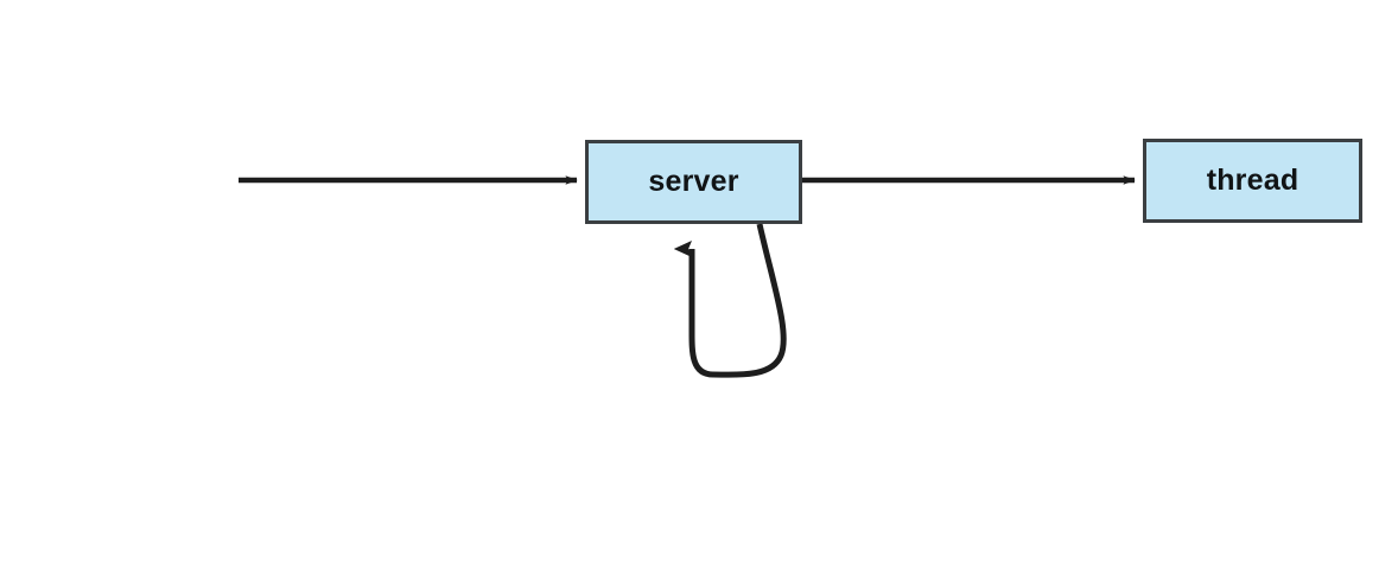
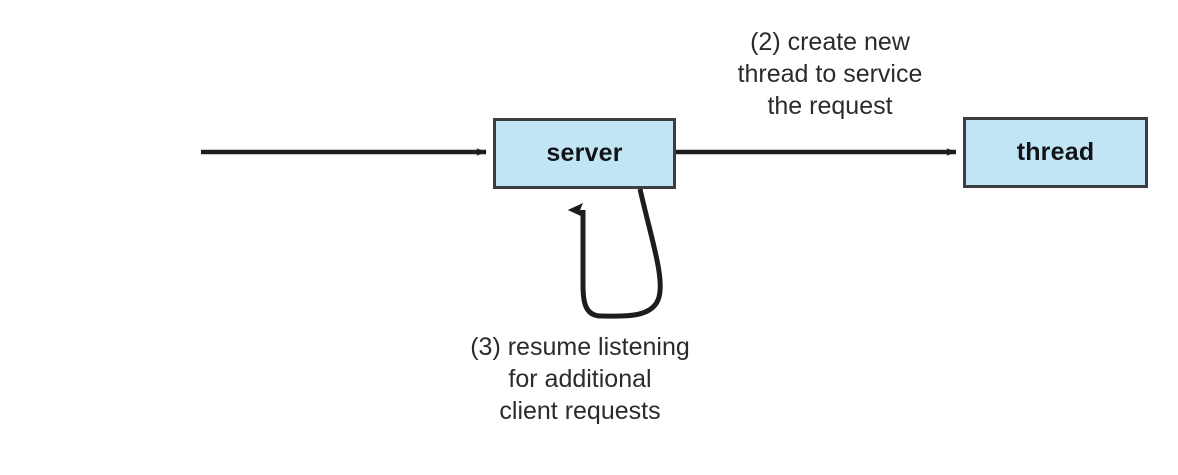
  server
  thread
+ (2) create new
+ thread to service
+ the request
+ (3) resume listening
+ for additional
+ client requests
